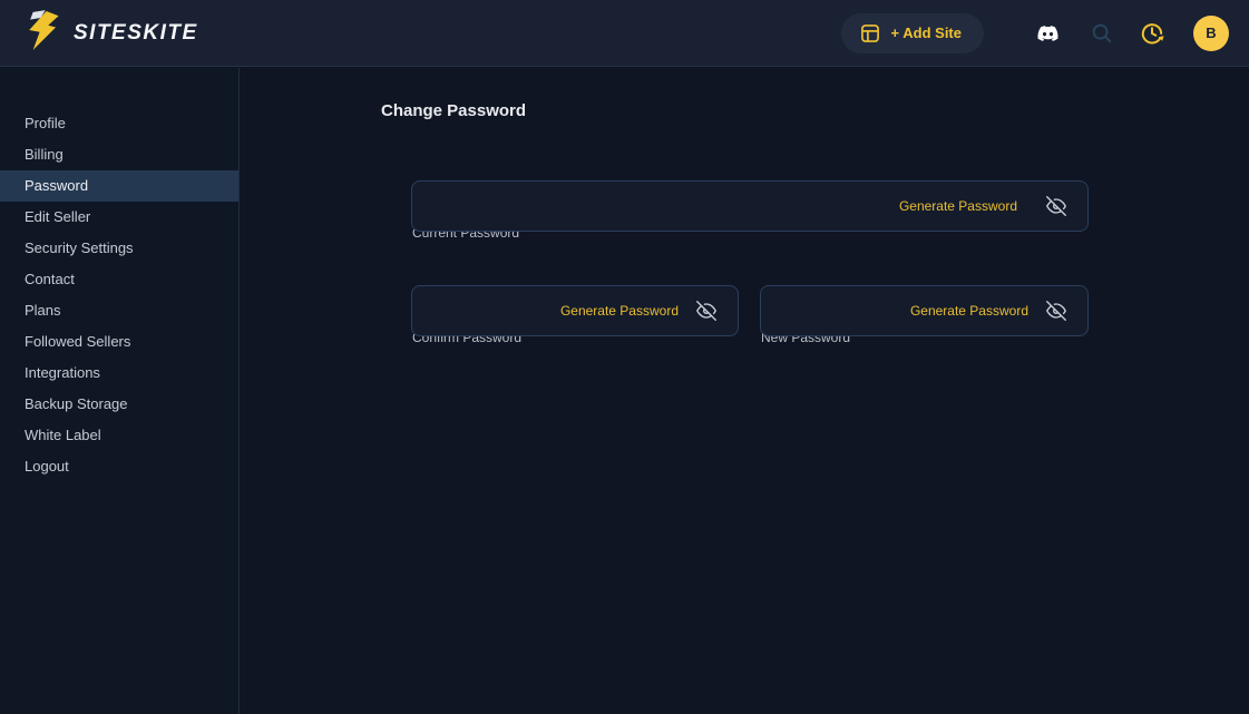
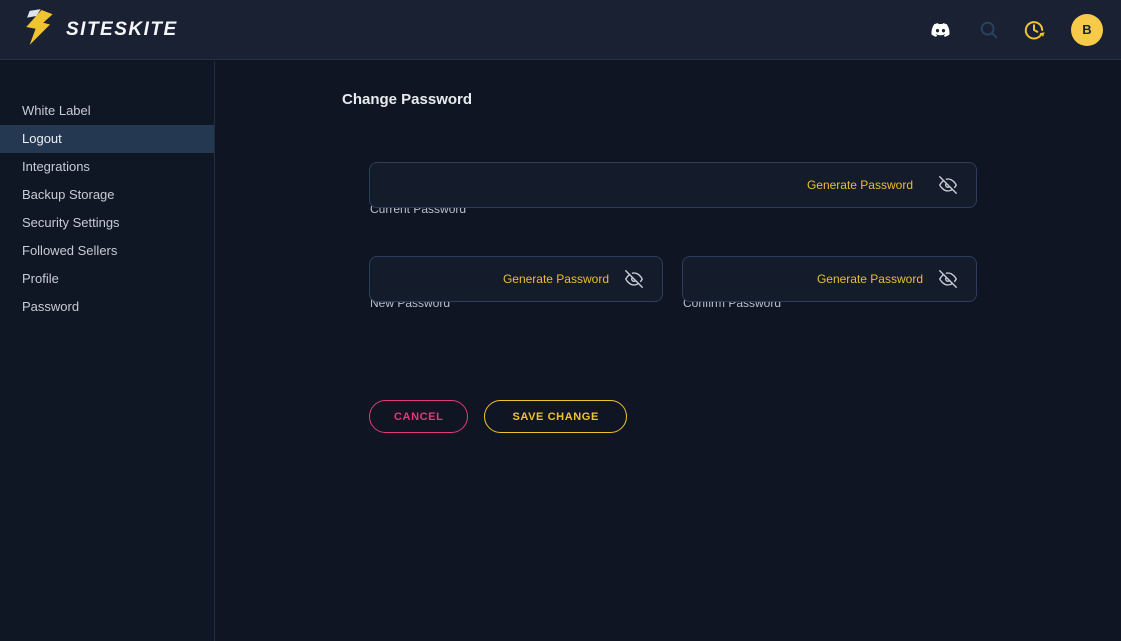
  SITESKITE
- + Add Site
  B
- Profile
+ White Label
- Billing
- Password
+ Logout
- Edit Seller
- Security Settings
+ Integrations
- Contact
- Plans
- Followed Sellers
+ Backup Storage
- Integrations
+ Security Settings
- Backup Storage
+ Followed Sellers
- White Label
+ Profile
- Logout
+ Password
  Change Password
  Current Password
  Generate Password
- Confirm Password
+ New Password
  Generate Password
- New Password
+ Confirm Password
  Generate Password
+ CANCEL
+ SAVE CHANGE
